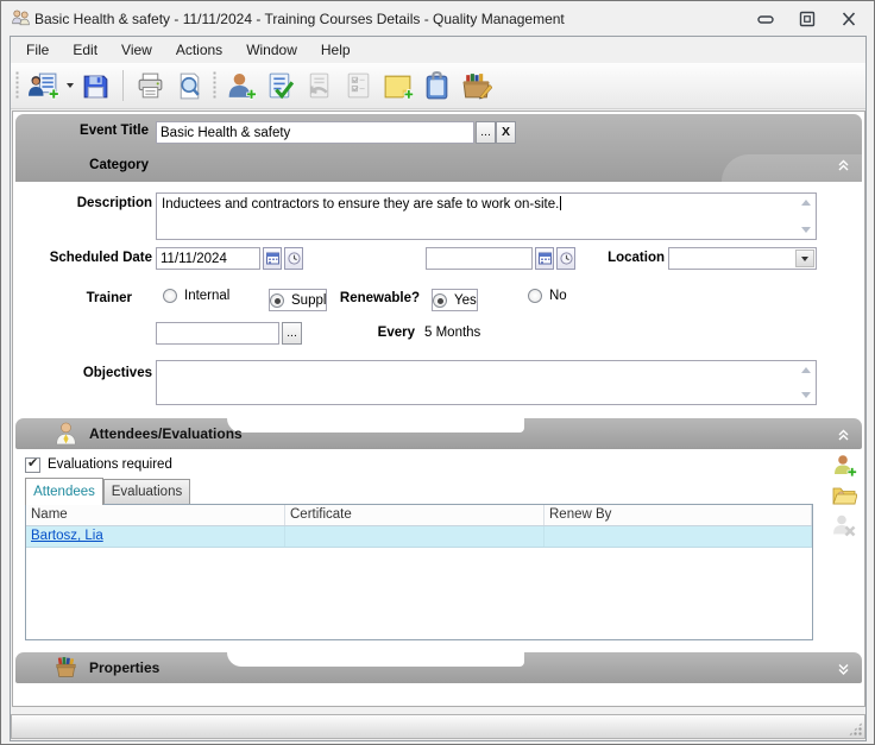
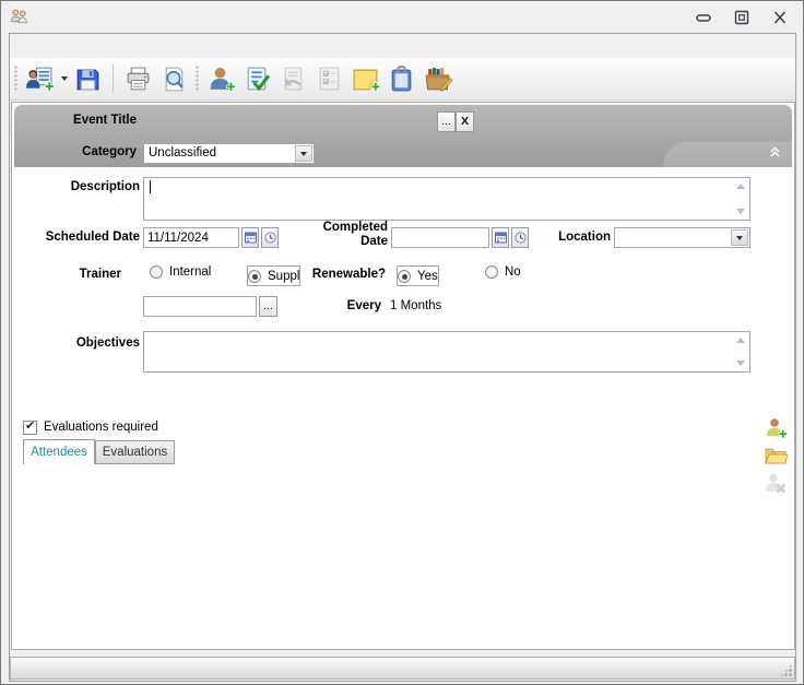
- Basic Health & safety - 11/11/2024 - Training Courses Details - Quality Management
- File
- Edit
- View
- Actions
- Window
- Help
  Event Title
- Basic Health & safety
  ...
  X
  Category
+ Unclassified
  Description
- Inductees and contractors to ensure they are safe to work on-site.
  Scheduled Date
  11/11/2024
+ Completed Date
  Location
  Trainer
  Internal
  Suppl
  Renewable?
  Yes
  No
  ...
  Every
- 5 Months
+ 1 Months
  Objectives
- Attendees/Evaluations
  Evaluations required
  Attendees
  Evaluations
- Name
- Certificate
- Renew By
- Bartosz, Lia
- Properties
